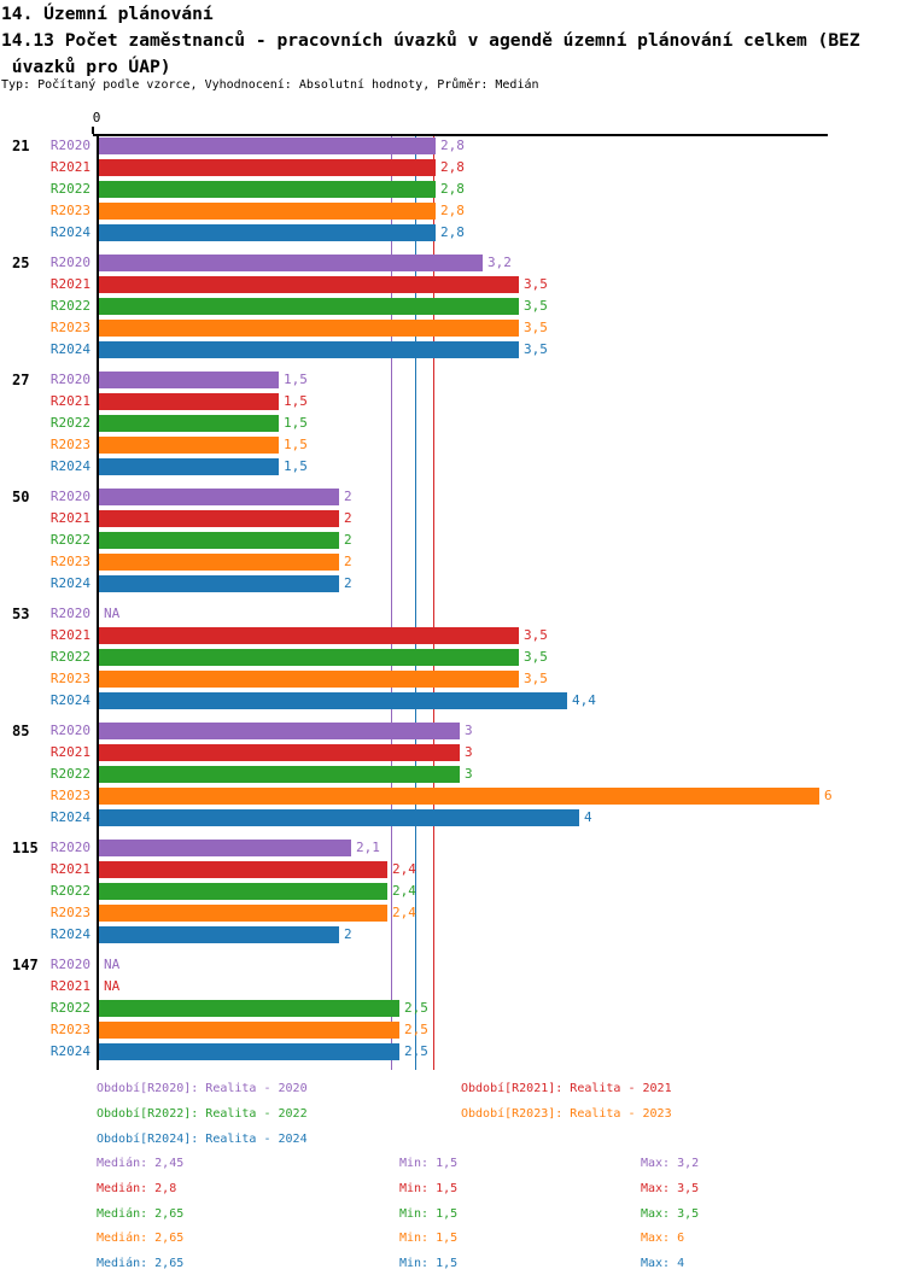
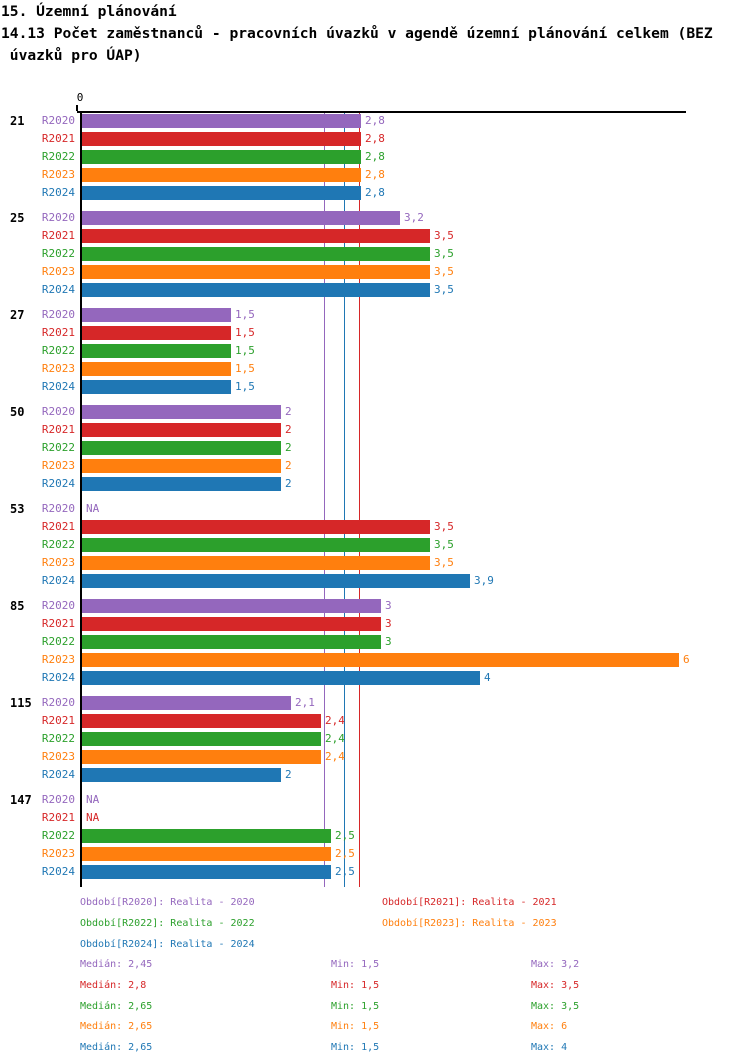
- 14. Územní plánování
+ 15. Územní plánování
  14.13 Počet zaměstnanců - pracovních úvazků v agendě územní plánování celkem (BEZ
  úvazků pro ÚAP)
- Typ: Počítaný podle vzorce, Vyhodnocení: Absolutní hodnoty, Průměr: Medián
  0
  21
  R2020
  2,8
  R2021
  2,8
  R2022
  2,8
  R2023
  2,8
  R2024
  2,8
  25
  R2020
  3,2
  R2021
  3,5
  R2022
  3,5
  R2023
  3,5
  R2024
  3,5
  27
  R2020
  1,5
  R2021
  1,5
  R2022
  1,5
  R2023
  1,5
  R2024
  1,5
  50
  R2020
  2
  R2021
  2
  R2022
  2
  R2023
  2
  R2024
  2
  53
  R2020
  NA
  R2021
  3,5
  R2022
  3,5
  R2023
  3,5
  R2024
- 4,4
+ 3,9
  85
  R2020
  3
  R2021
  3
  R2022
  3
  R2023
  6
  R2024
  4
  115
  R2020
  2,1
  R2021
  2,4
  R2022
  2,4
  R2023
  2,4
  R2024
  2
  147
  R2020
  NA
  R2021
  NA
  R2022
  2,5
  R2023
  2,5
  R2024
  2,5
  Období[R2020]: Realita - 2020
  Období[R2021]: Realita - 2021
  Období[R2022]: Realita - 2022
  Období[R2023]: Realita - 2023
  Období[R2024]: Realita - 2024
  Medián: 2,45
  Min: 1,5
  Max: 3,2
  Medián: 2,8
  Min: 1,5
  Max: 3,5
  Medián: 2,65
  Min: 1,5
  Max: 3,5
  Medián: 2,65
  Min: 1,5
  Max: 6
  Medián: 2,65
  Min: 1,5
  Max: 4
